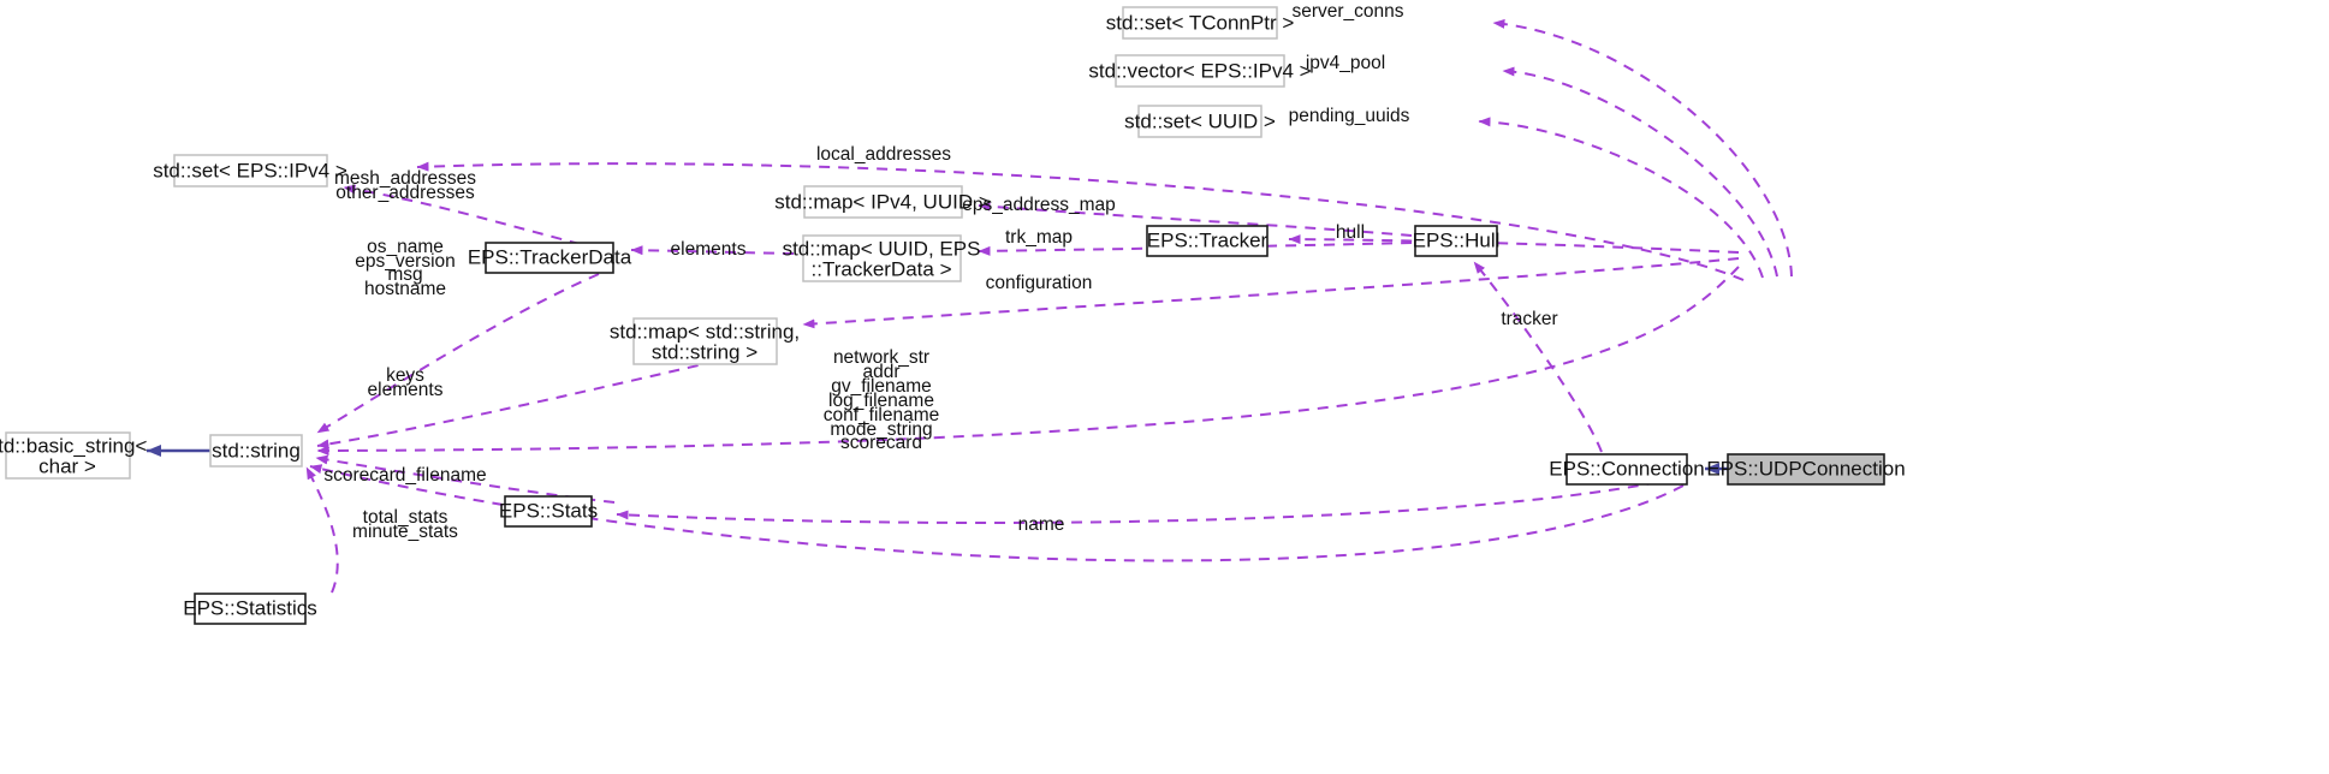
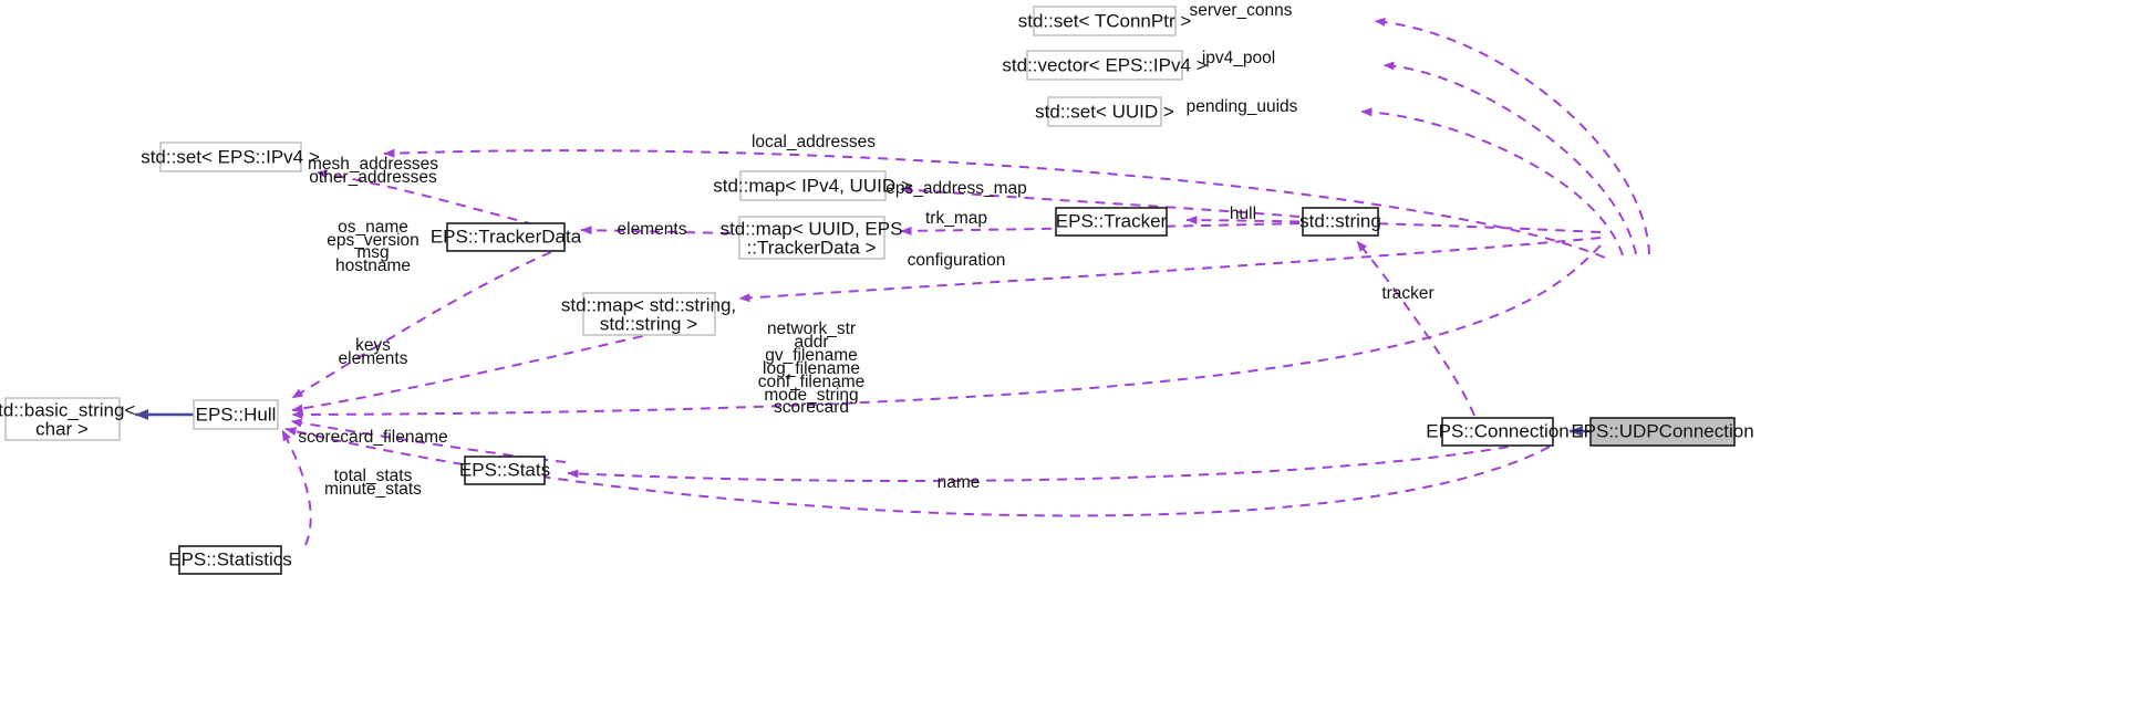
  std::set< TConnPtr >
  std::vector< EPS::IPv4 >
  std::set< UUID >
  std::set< EPS::IPv4 >
  std::map< IPv4, UUID >
  EPS::Tracker
- EPS::Hull
+ std::string
  EPS::TrackerData
  std::map< UUID, EPS
  ::TrackerData >
  std::map< std::string,
  std::string >
  td::basic_string<
  char >
- std::string
+ EPS::Hull
  EPS::Connection
  EPS::UDPConnection
  EPS::Stats
  EPS::Statistics
  server_conns
  ipv4_pool
  pending_uuids
  local_addresses
  mesh_addresses
  other_addresses
  eps_address_map
  trk_map
  hull
  elements
  os_name
  eps_version
  msg
  hostname
  configuration
  tracker
  keys
  elements
  network_str
  addr
  gv_filename
  log_filename
  conf_filename
  mode_string
  scorecard
  scorecard_filename
  total_stats
  minute_stats
  name
